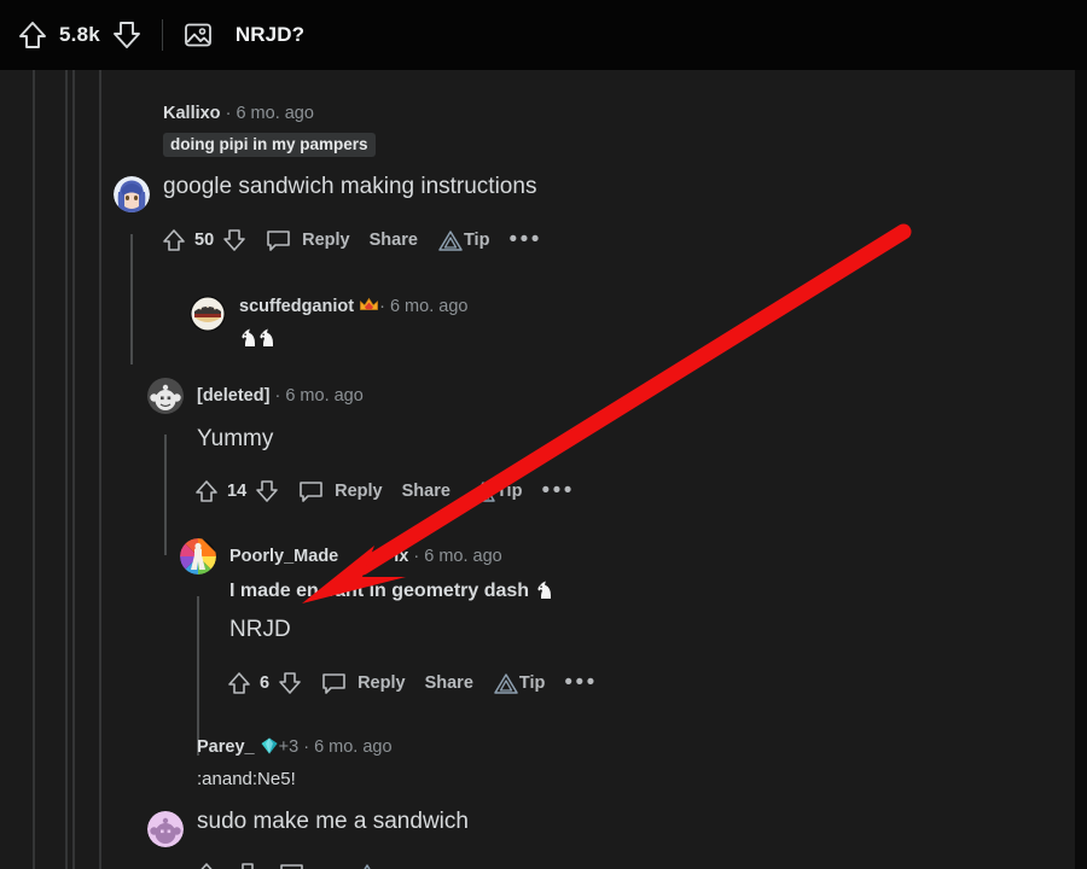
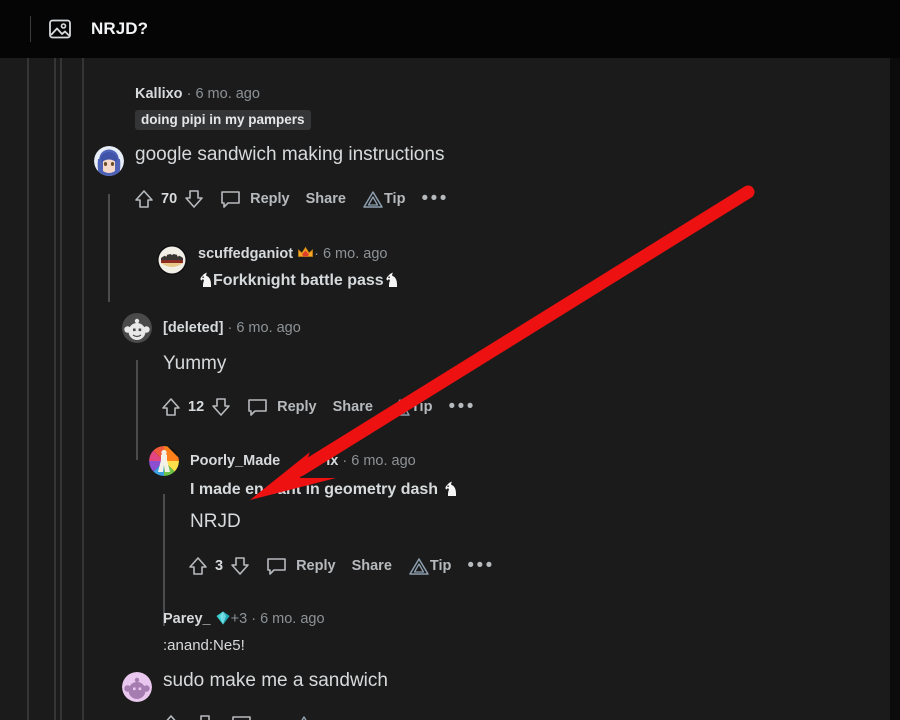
- 5.8k
  NRJD?
  Kallixo · 6 mo. ago
  doing pipi in my pampers
  google sandwich making instructions
- 50
+ 70
  Reply
  Share
  Tip
  •••
  scuffedganiot · 6 mo. ago
+ Forkknight battle pass
  [deleted] · 6 mo. ago
  Yummy
- 14
+ 12
  Reply
  Share
  Tip
  •••
  Poorly_Made ix · 6 mo. ago
  I made ent in geometry dash
  NRJD
- 6
+ 3
  Reply
  Share
  Tip
  •••
  Parey_ +3 · 6 mo. ago
  :anand:Ne5!
  sudo make me a sandwich
